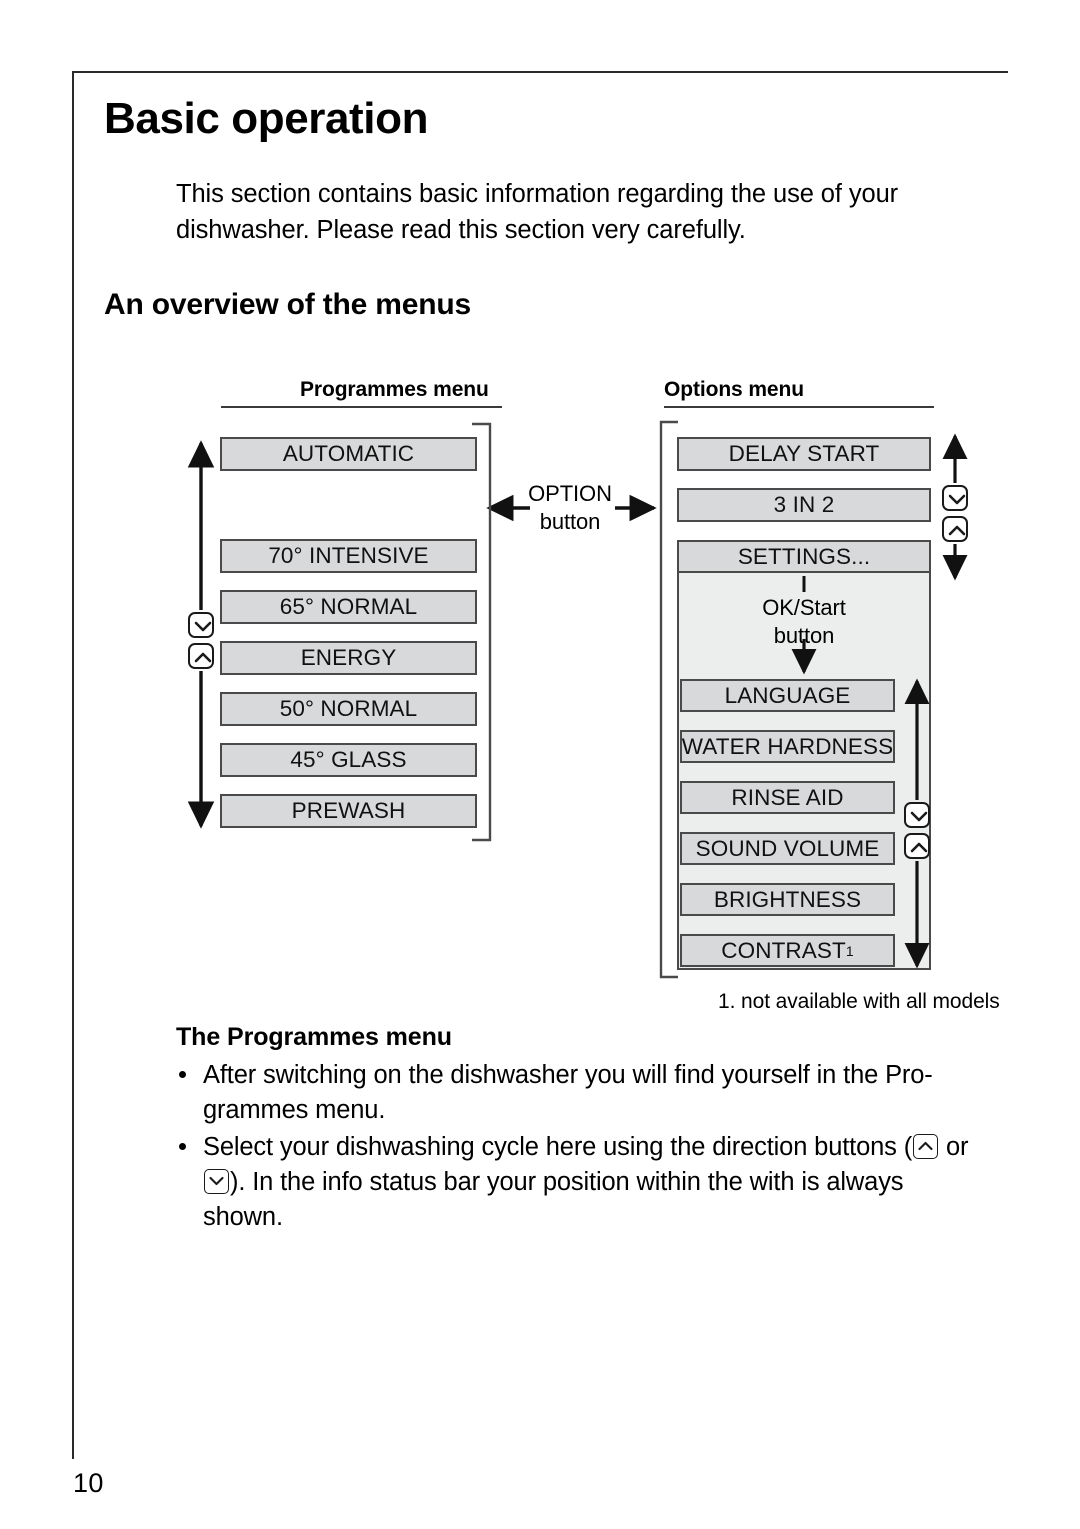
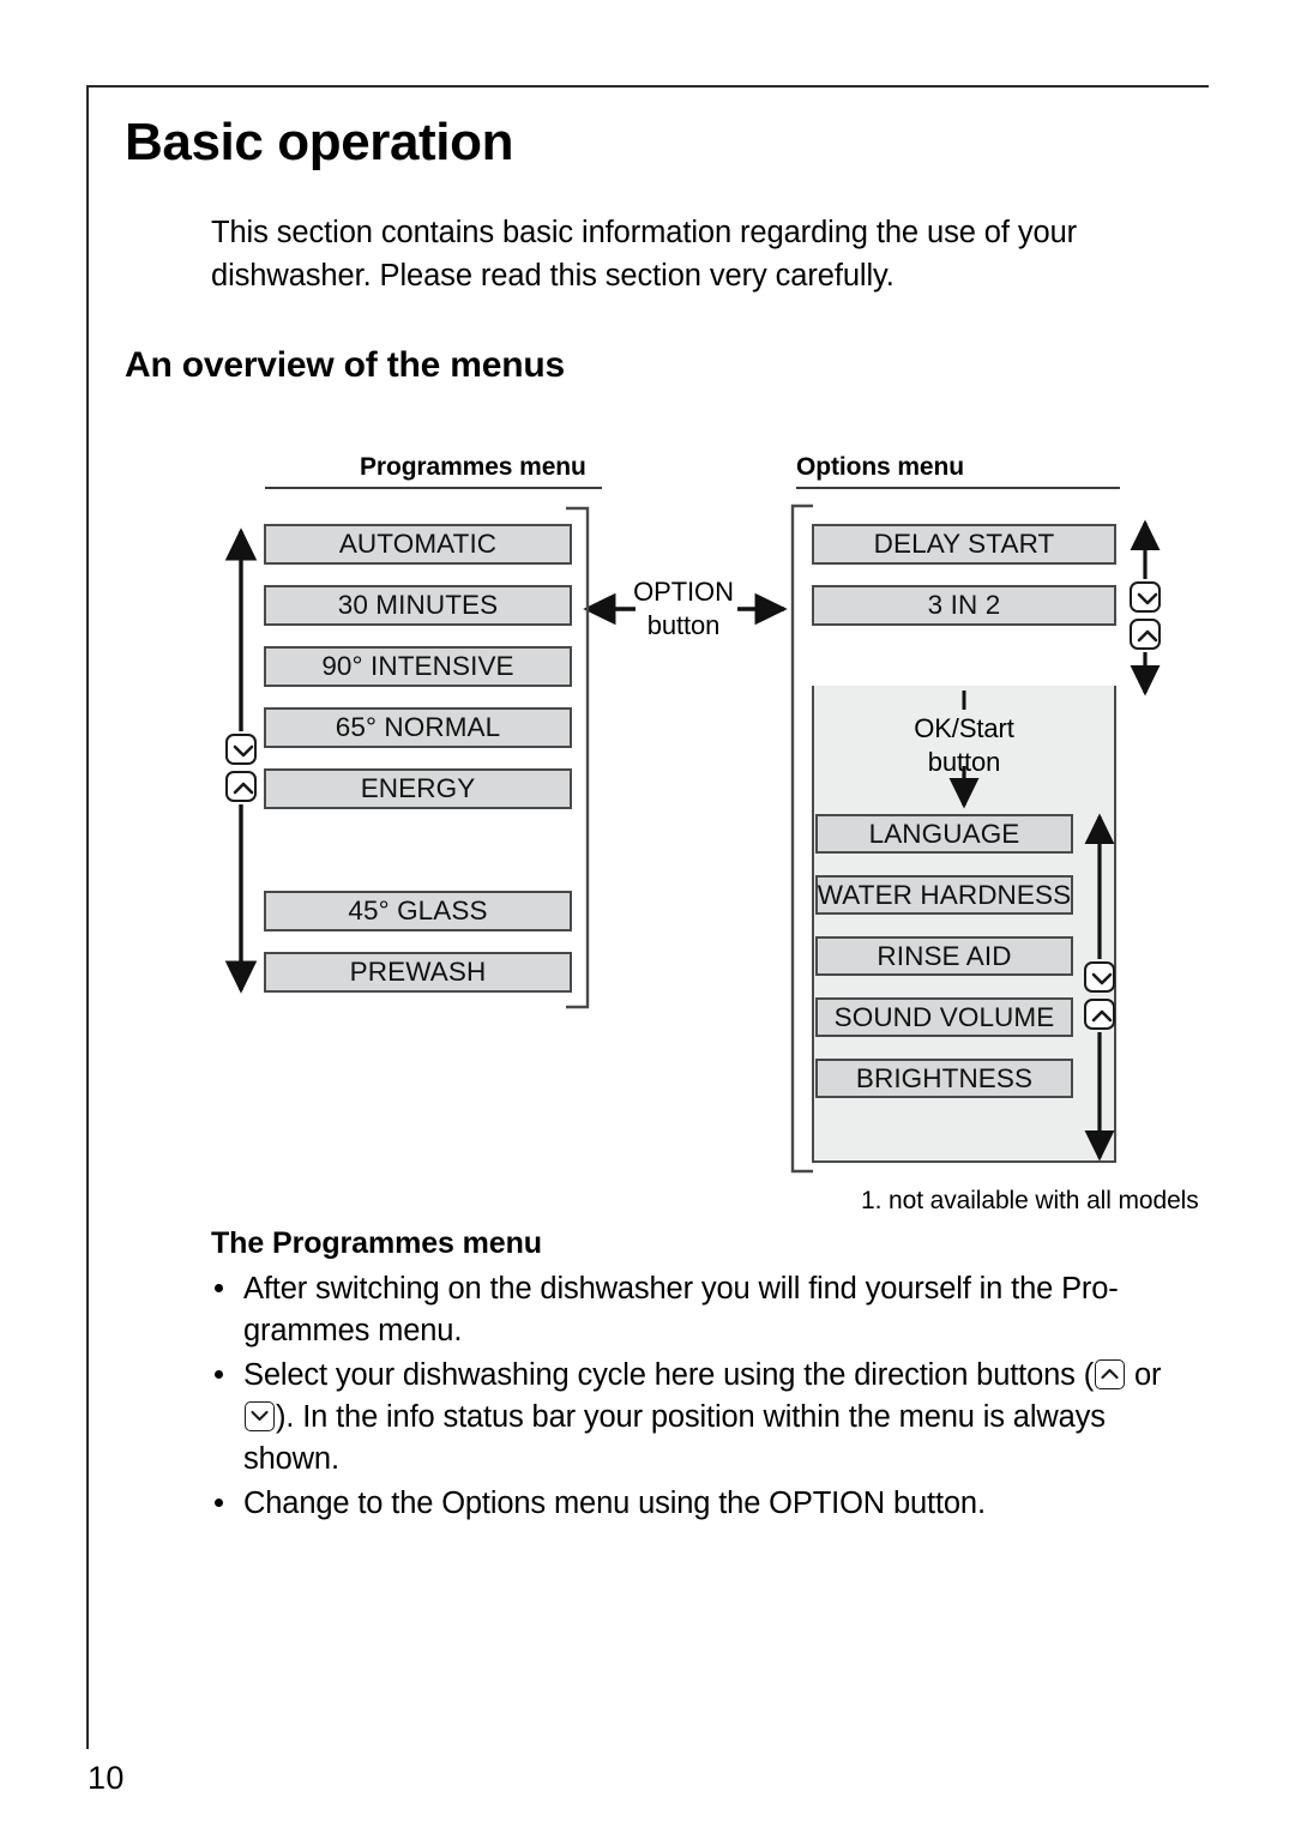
  10
  Basic operation
  This section contains basic information regarding the use of your dishwasher. Please read this section very carefully.
  An overview of the menus
  Programmes menu
  Options menu
  AUTOMATIC
+ 30 MINUTES
- 70° INTENSIVE
+ 90° INTENSIVE
  65° NORMAL
  ENERGY
- 50° NORMAL
  45° GLASS
  PREWASH
  DELAY START
  3 IN 2
- SETTINGS...
  OK/Start
  button
  LANGUAGE
  WATER HARDNESS
  RINSE AID
  SOUND VOLUME
  BRIGHTNESS
- CONTRAST
  OPTION
  button
  1. not available with all models
  The Programmes menu
  After switching on the dishwasher you will find yourself in the Pro-grammes menu.
- Select your dishwashing cycle here using the direction buttons ( or ). In the info status bar your position within the with is always shown.
+ Select your dishwashing cycle here using the direction buttons ( or ). In the info status bar your position within the menu is always shown.
+ Change to the Options menu using the OPTION button.
